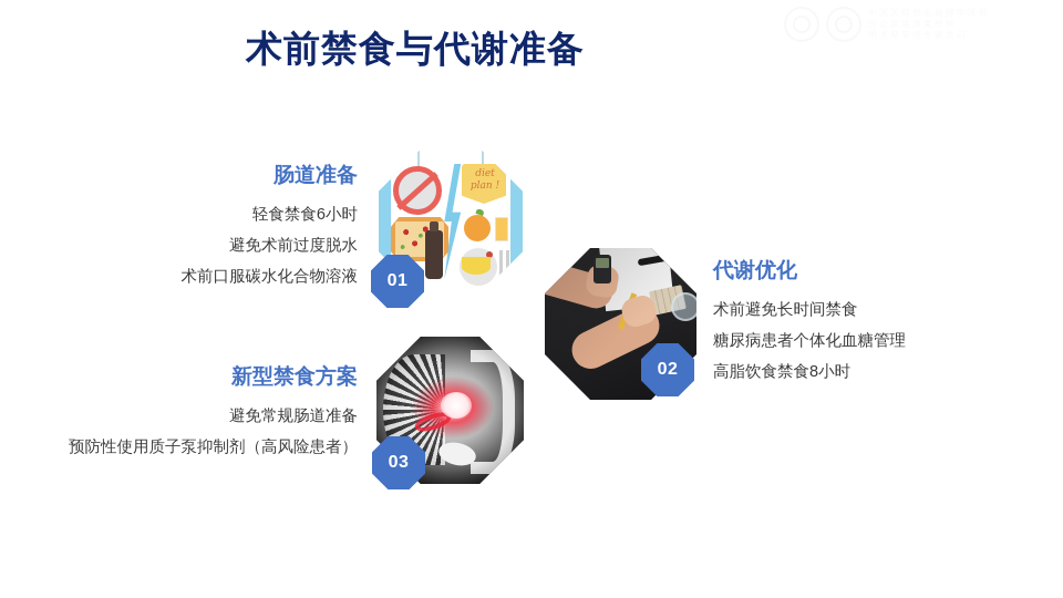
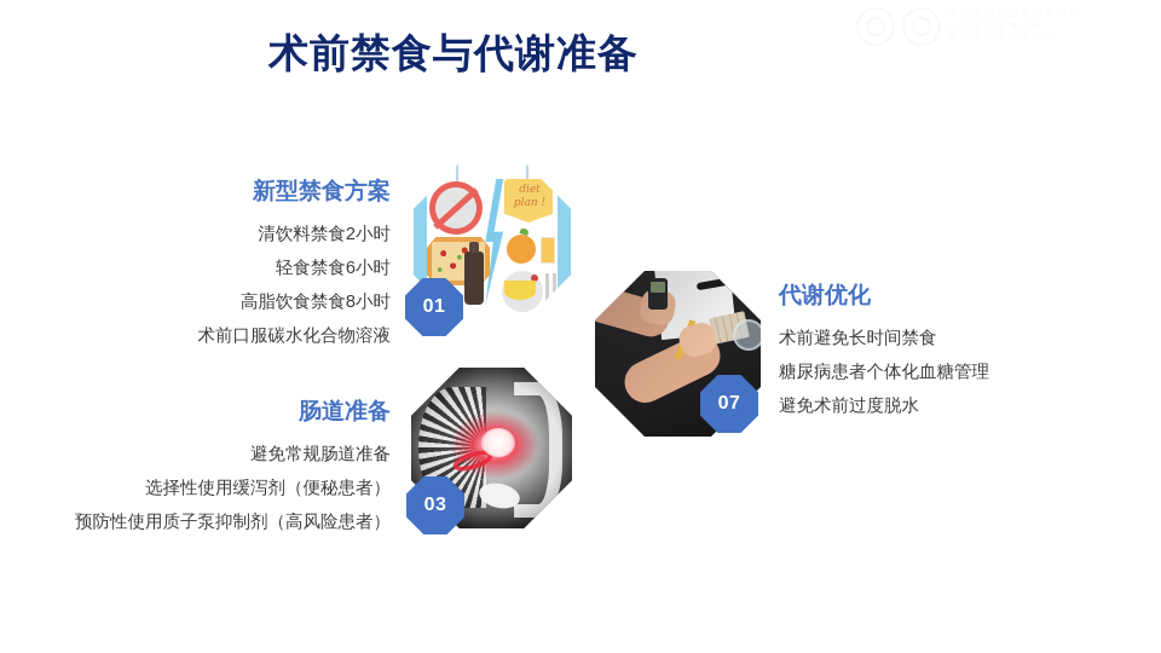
  术前禁食与代谢准备
- 肠道准备
+ 新型禁食方案
+ 清饮料禁食2小时
  轻食禁食6小时
- 避免术前过度脱水
+ 高脂饮食禁食8小时
  术前口服碳水化合物溶液
  diet plan !
  01
- 02
+ 07
  代谢优化
  术前避免长时间禁食
  糖尿病患者个体化血糖管理
- 高脂饮食禁食8小时
+ 避免术前过度脱水
- 新型禁食方案
+ 肠道准备
  避免常规肠道准备
+ 选择性使用缓泻剂（便秘患者）
  预防性使用质子泵抑制剂（高风险患者）
  03
